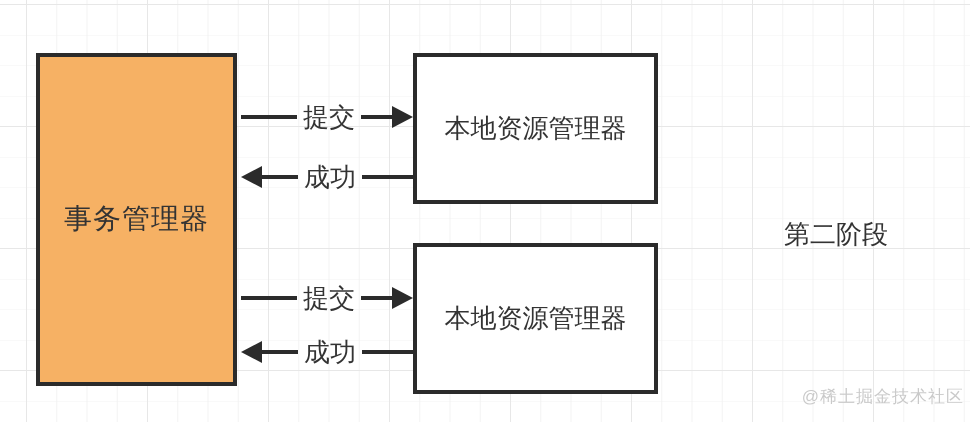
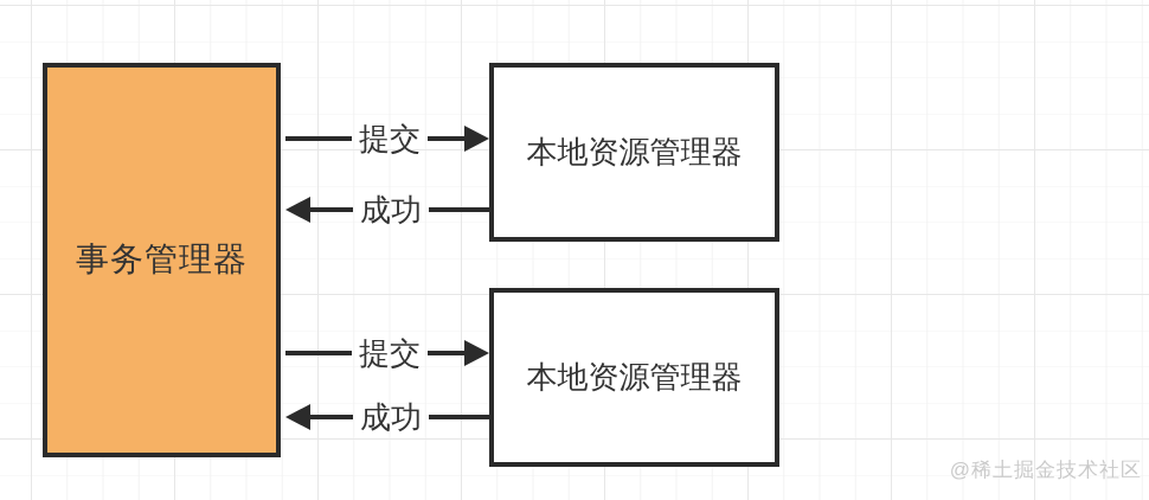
  事务管理器
  本地资源管理器
  本地资源管理器
  提交
  成功
  提交
  成功
- 第二阶段
  @稀土掘金技术社区
